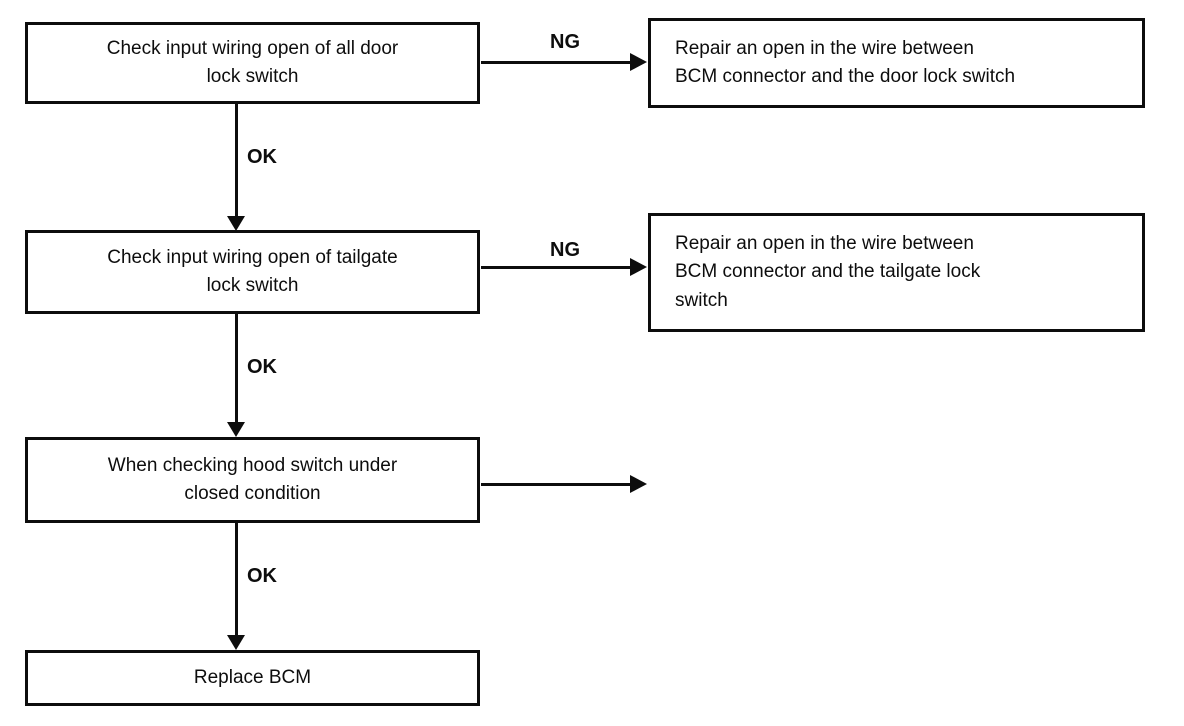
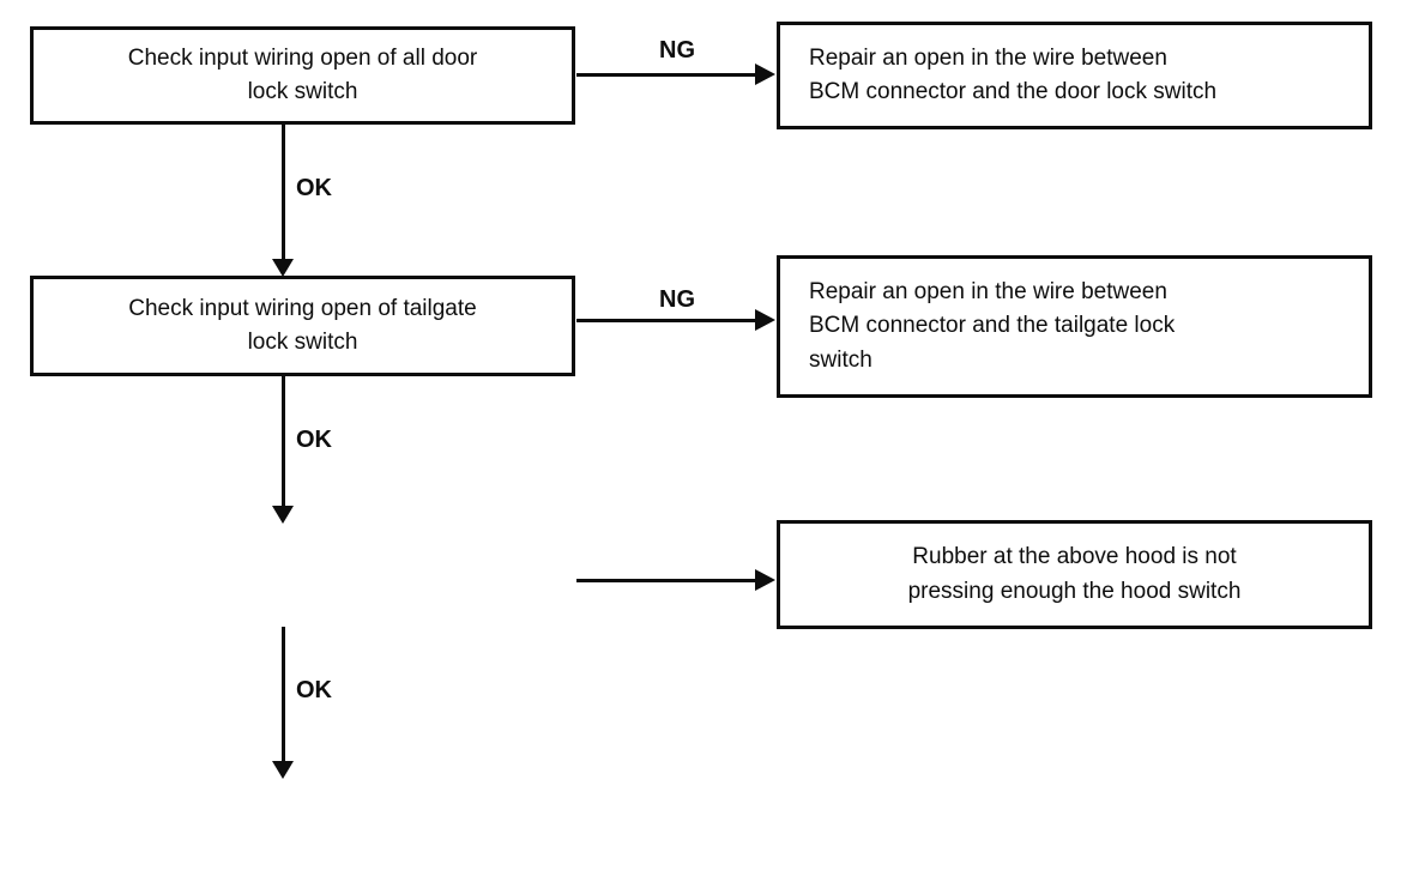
  Check input wiring open of all door
  lock switch
  Check input wiring open of tailgate
  lock switch
- When checking hood switch under
- closed condition
- Replace BCM
  Repair an open in the wire between
  BCM connector and the door lock switch
  Repair an open in the wire between
  BCM connector and the tailgate lock
  switch
+ Rubber at the above hood is not
+ pressing enough the hood switch
  NG
  NG
  OK
  OK
  OK
